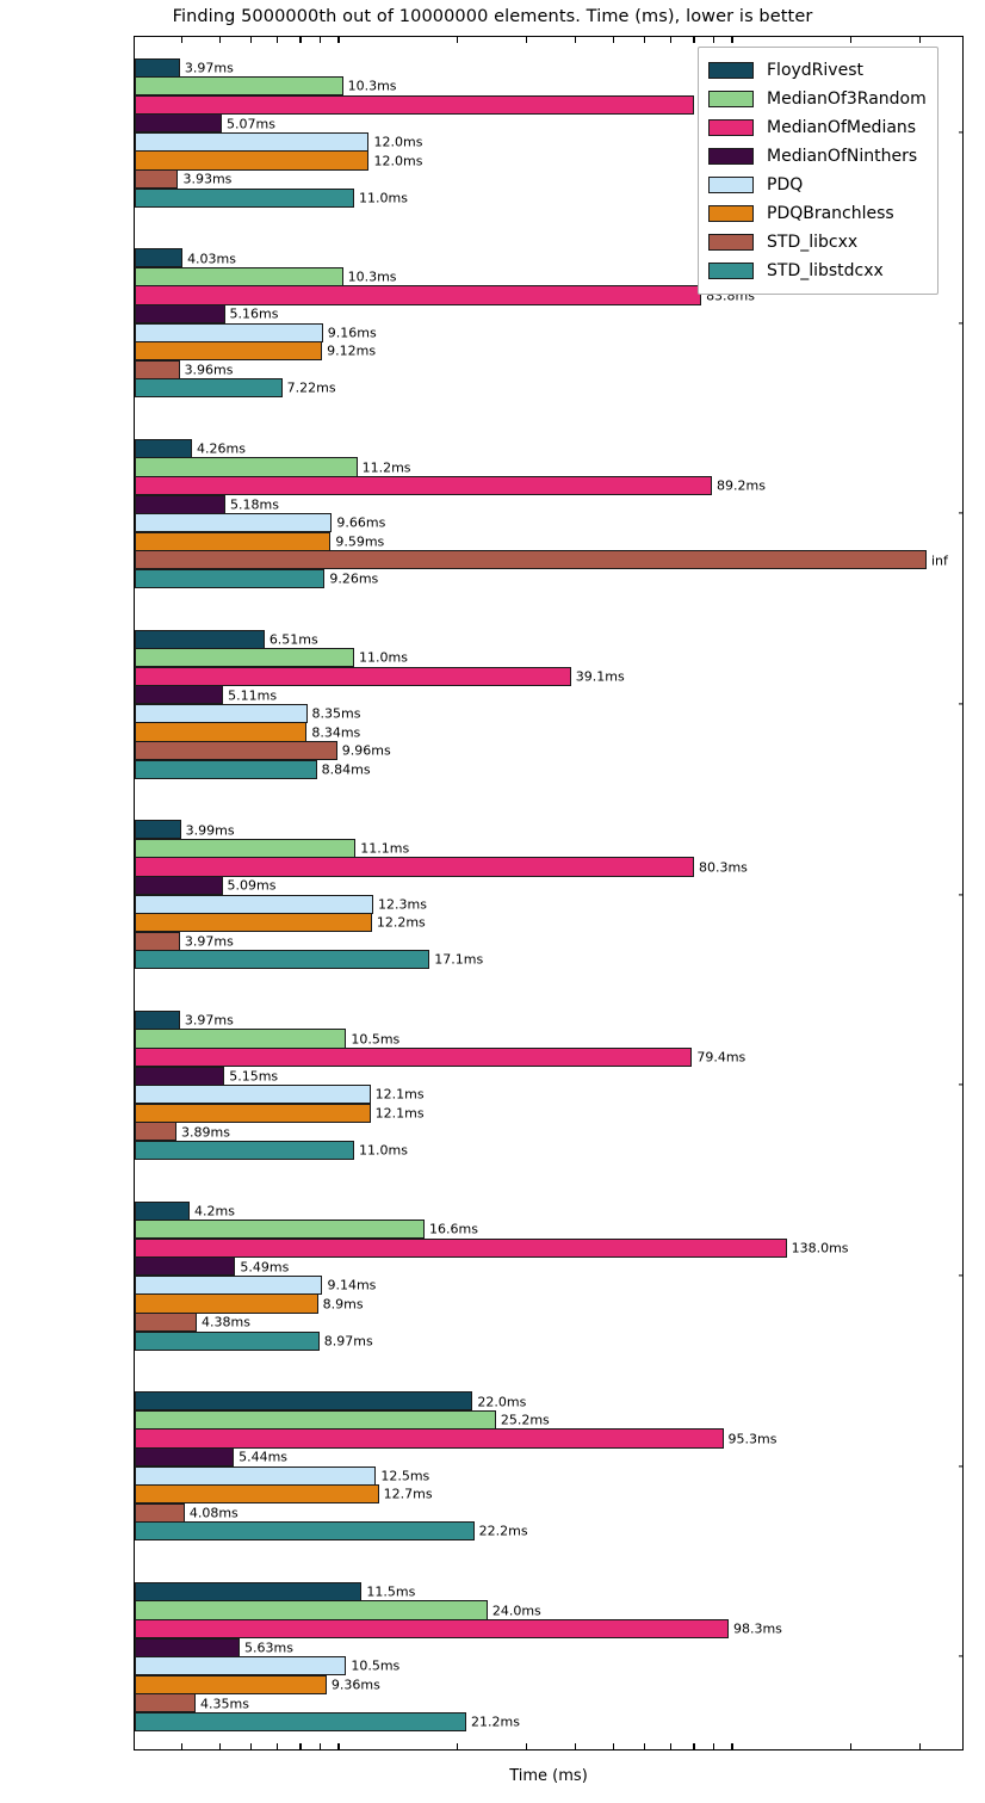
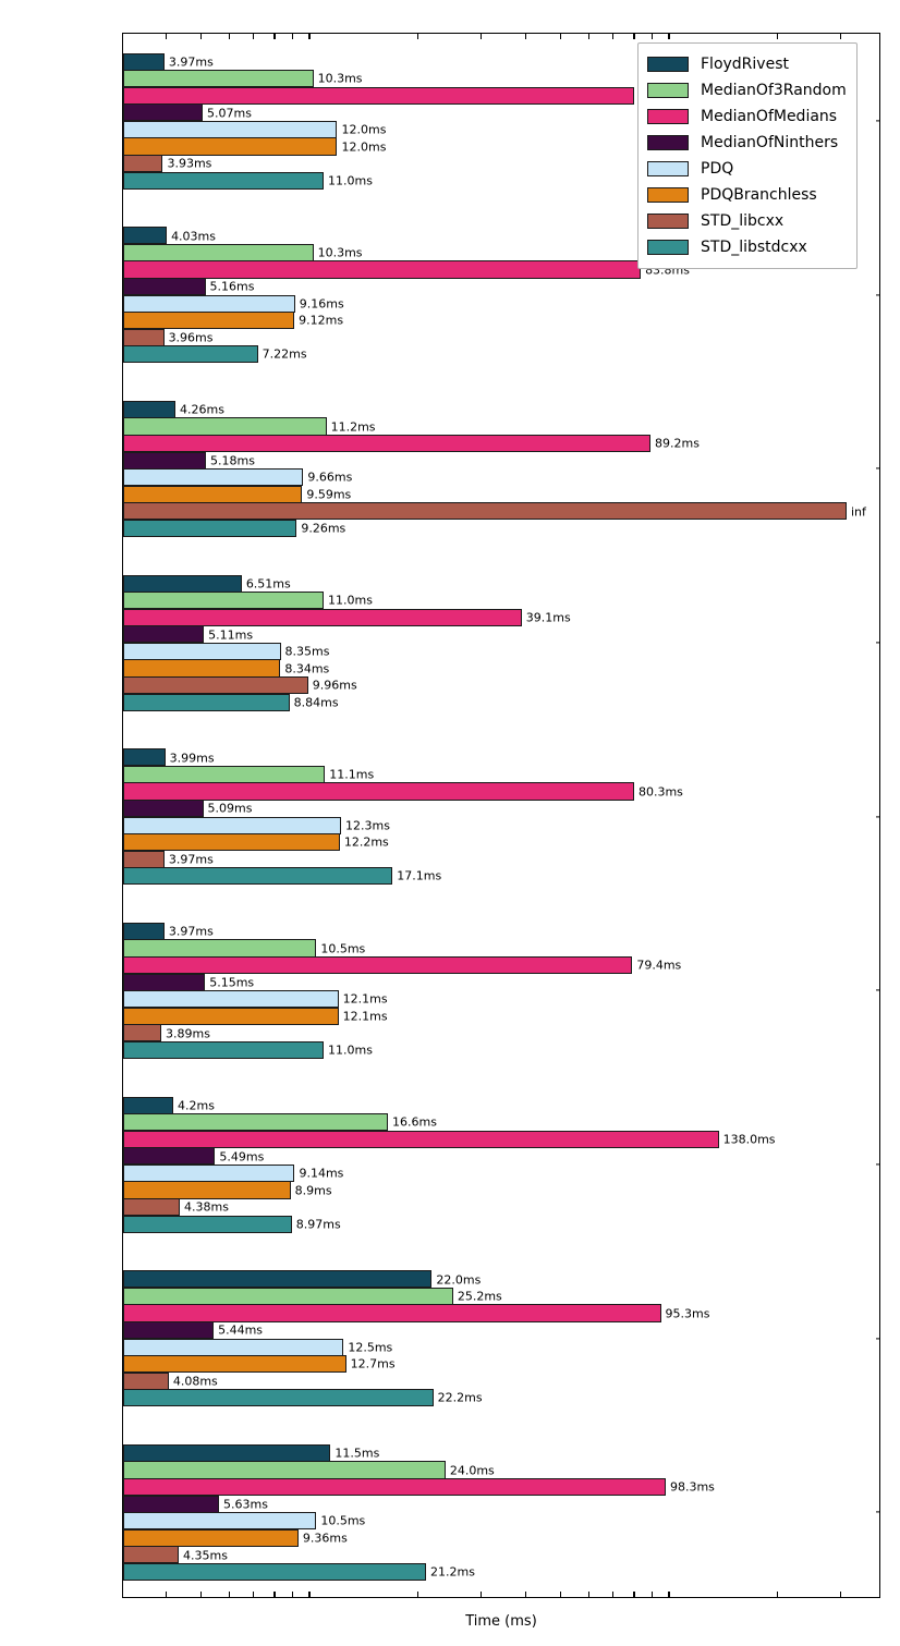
- Finding 5000000th out of 10000000 elements. Time (ms), lower is better
  3.97ms
  10.3ms
  5.07ms
  12.0ms
  12.0ms
  3.93ms
  11.0ms
  4.03ms
  10.3ms
  83.8ms
  5.16ms
  9.16ms
  9.12ms
  3.96ms
  7.22ms
  4.26ms
  11.2ms
  89.2ms
  5.18ms
  9.66ms
  9.59ms
  inf
  9.26ms
  6.51ms
  11.0ms
  39.1ms
  5.11ms
  8.35ms
  8.34ms
  9.96ms
  8.84ms
  3.99ms
  11.1ms
  80.3ms
  5.09ms
  12.3ms
  12.2ms
  3.97ms
  17.1ms
  3.97ms
  10.5ms
  79.4ms
  5.15ms
  12.1ms
  12.1ms
  3.89ms
  11.0ms
  4.2ms
  16.6ms
  138.0ms
  5.49ms
  9.14ms
  8.9ms
  4.38ms
  8.97ms
  22.0ms
  25.2ms
  95.3ms
  5.44ms
  12.5ms
  12.7ms
  4.08ms
  22.2ms
  11.5ms
  24.0ms
  98.3ms
  5.63ms
  10.5ms
  9.36ms
  4.35ms
  21.2ms
  Time (ms)
  FloydRivest
  MedianOf3Random
  MedianOfMedians
  MedianOfNinthers
  PDQ
  PDQBranchless
  STD_libcxx
  STD_libstdcxx
